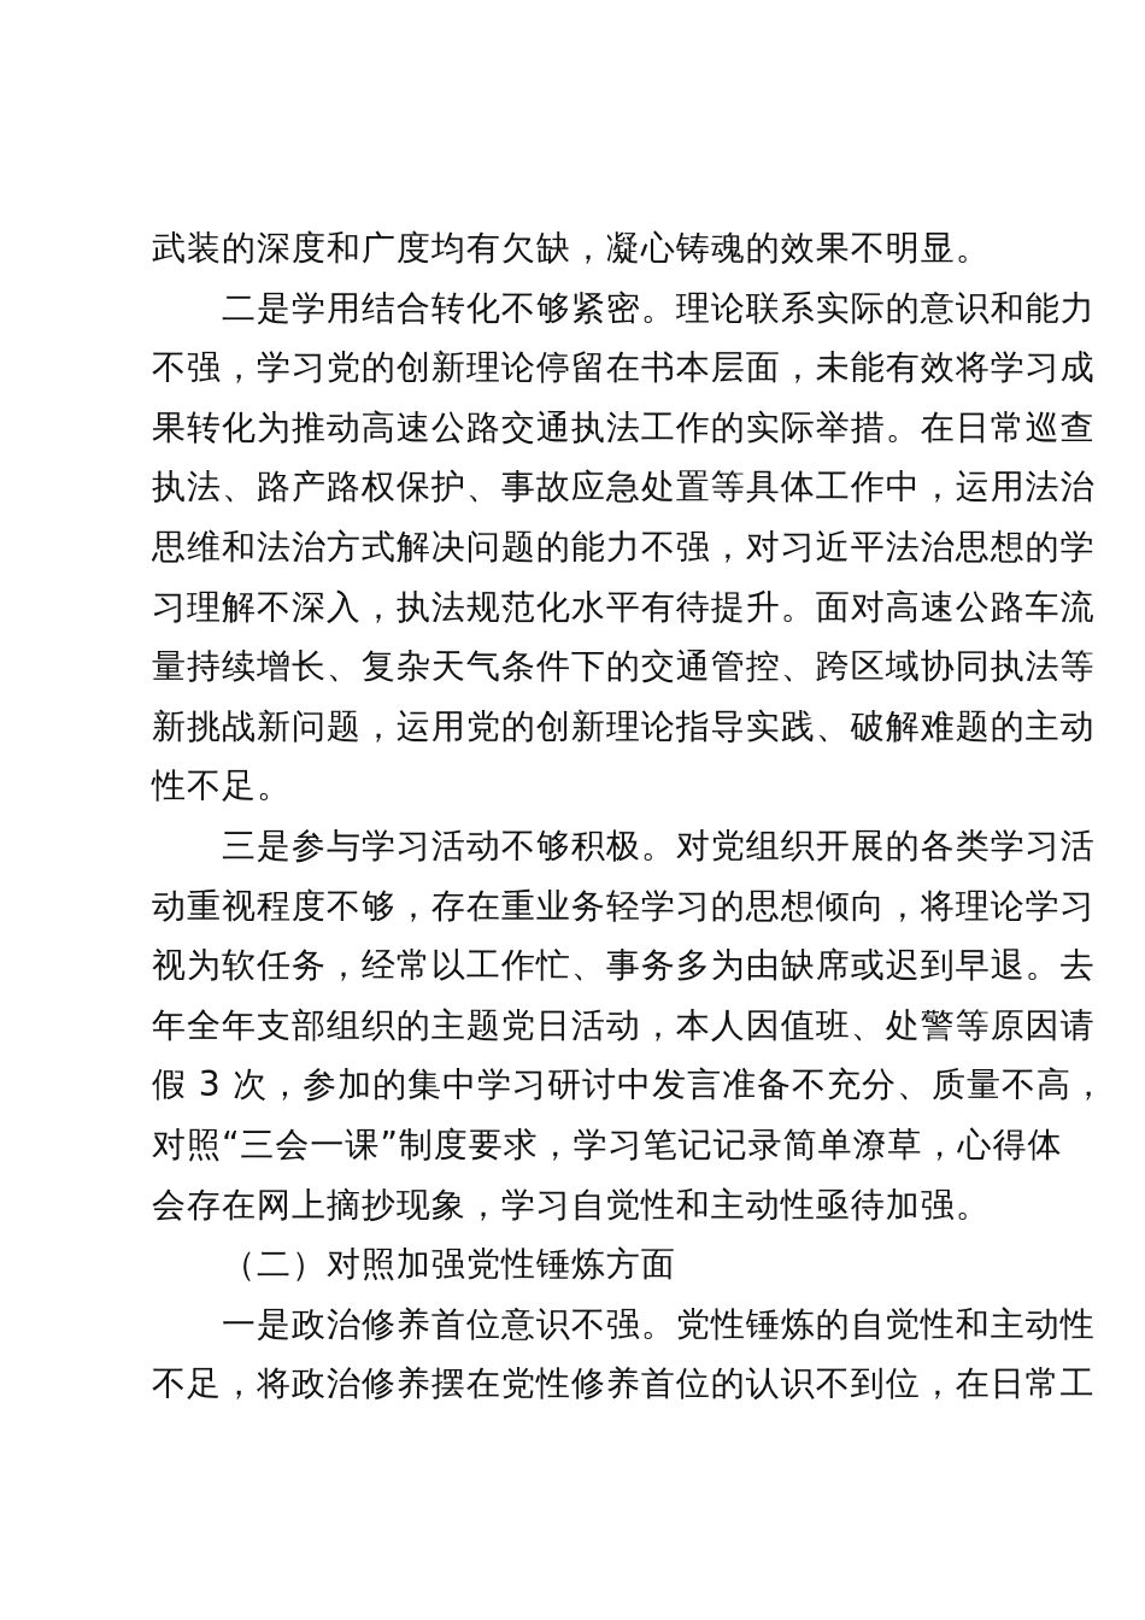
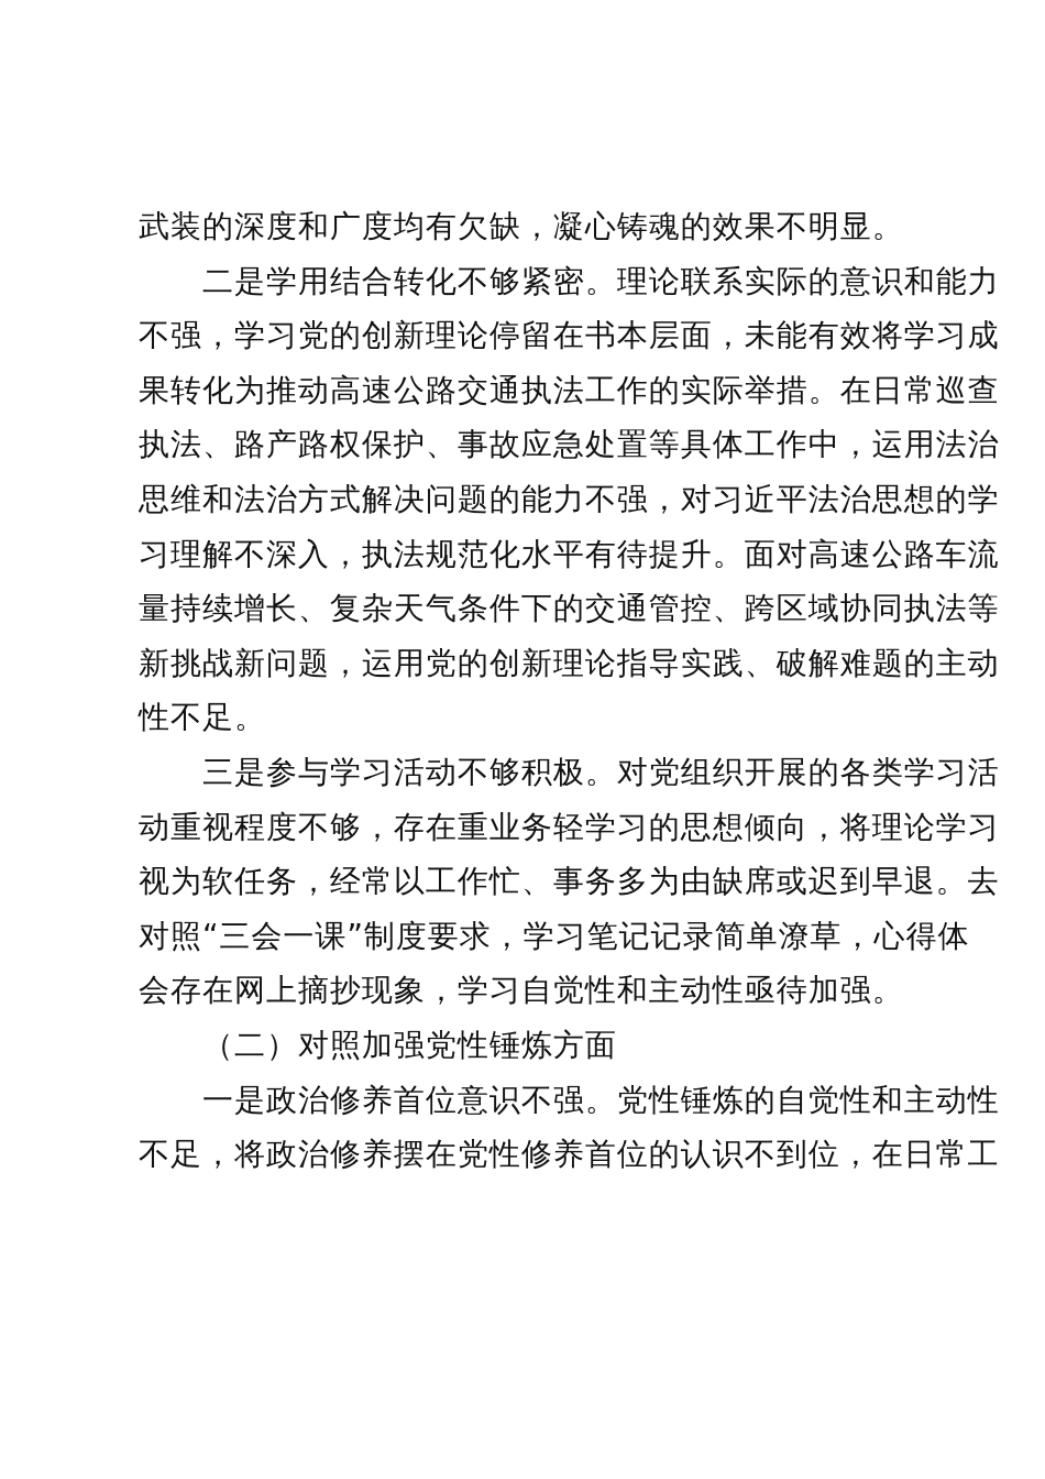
  武装的深度和广度均有欠缺，凝心铸魂的效果不明显。
  二是学用结合转化不够紧密。理论联系实际的意识和能力
  不强，学习党的创新理论停留在书本层面，未能有效将学习成
  果转化为推动高速公路交通执法工作的实际举措。在日常巡查
  执法、路产路权保护、事故应急处置等具体工作中，运用法治
  思维和法治方式解决问题的能力不强，对习近平法治思想的学
  习理解不深入，执法规范化水平有待提升。面对高速公路车流
  量持续增长、复杂天气条件下的交通管控、跨区域协同执法等
  新挑战新问题，运用党的创新理论指导实践、破解难题的主动
  性不足。
  三是参与学习活动不够积极。对党组织开展的各类学习活
  动重视程度不够，存在重业务轻学习的思想倾向，将理论学习
  视为软任务，经常以工作忙、事务多为由缺席或迟到早退。去
- 年全年支部组织的主题党日活动，本人因值班、处警等原因请
- 假 3 次，参加的集中学习研讨中发言准备不充分、质量不高，
  对照“三会一课”制度要求，学习笔记记录简单潦草，心得体
  会存在网上摘抄现象，学习自觉性和主动性亟待加强。
  （二）对照加强党性锤炼方面
  一是政治修养首位意识不强。党性锤炼的自觉性和主动性
  不足，将政治修养摆在党性修养首位的认识不到位，在日常工
